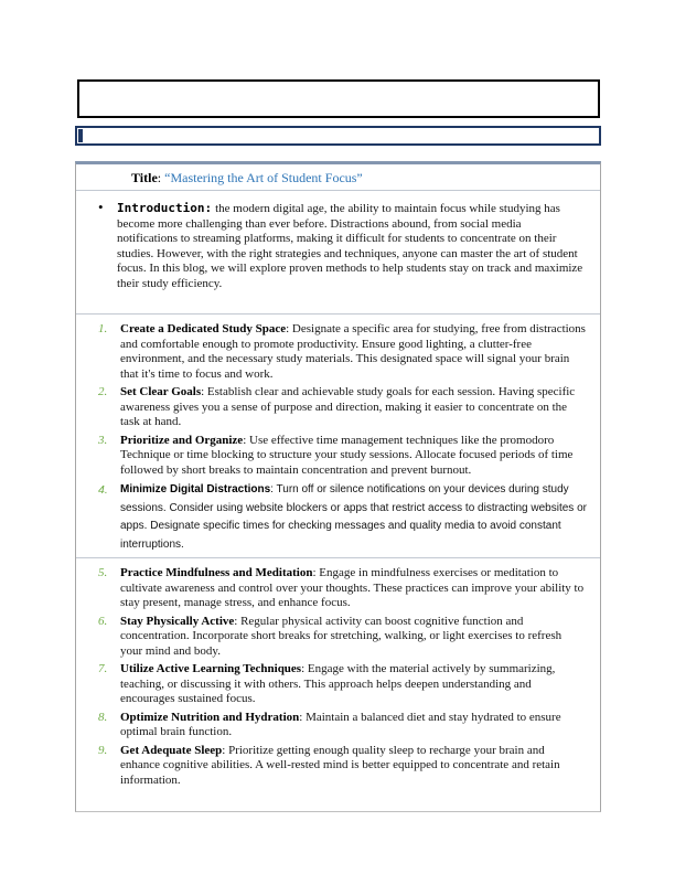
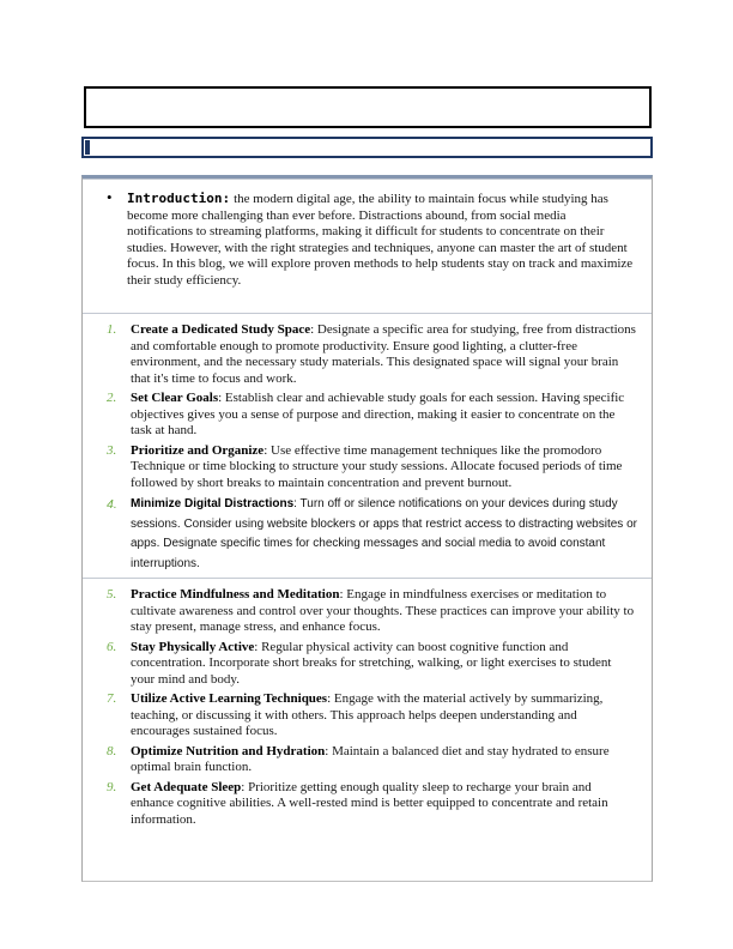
- Title: “Mastering the Art of Student Focus”
  •
  Introduction: the modern digital age, the ability to maintain focus while studying has become more challenging than ever before. Distractions abound, from social media notifications to streaming platforms, making it difficult for students to concentrate on their studies. However, with the right strategies and techniques, anyone can master the art of student focus. In this blog, we will explore proven methods to help students stay on track and maximize their study efficiency.
  1.
  Create a Dedicated Study Space: Designate a specific area for studying, free from distractions and comfortable enough to promote productivity. Ensure good lighting, a clutter-free environment, and the necessary study materials. This designated space will signal your brain that it's time to focus and work.
  2.
- Set Clear Goals: Establish clear and achievable study goals for each session. Having specific awareness gives you a sense of purpose and direction, making it easier to concentrate on the task at hand.
+ Set Clear Goals: Establish clear and achievable study goals for each session. Having specific objectives gives you a sense of purpose and direction, making it easier to concentrate on the task at hand.
  3.
  Prioritize and Organize: Use effective time management techniques like the promodoro Technique or time blocking to structure your study sessions. Allocate focused periods of time followed by short breaks to maintain concentration and prevent burnout.
  4.
- Minimize Digital Distractions: Turn off or silence notifications on your devices during study sessions. Consider using website blockers or apps that restrict access to distracting websites or apps. Designate specific times for checking messages and quality media to avoid constant interruptions.
+ Minimize Digital Distractions: Turn off or silence notifications on your devices during study sessions. Consider using website blockers or apps that restrict access to distracting websites or apps. Designate specific times for checking messages and social media to avoid constant interruptions.
  5.
  Practice Mindfulness and Meditation: Engage in mindfulness exercises or meditation to cultivate awareness and control over your thoughts. These practices can improve your ability to stay present, manage stress, and enhance focus.
  6.
- Stay Physically Active: Regular physical activity can boost cognitive function and concentration. Incorporate short breaks for stretching, walking, or light exercises to refresh your mind and body.
+ Stay Physically Active: Regular physical activity can boost cognitive function and concentration. Incorporate short breaks for stretching, walking, or light exercises to student your mind and body.
  7.
  Utilize Active Learning Techniques: Engage with the material actively by summarizing, teaching, or discussing it with others. This approach helps deepen understanding and encourages sustained focus.
  8.
  Optimize Nutrition and Hydration: Maintain a balanced diet and stay hydrated to ensure optimal brain function.
  9.
  Get Adequate Sleep: Prioritize getting enough quality sleep to recharge your brain and enhance cognitive abilities. A well-rested mind is better equipped to concentrate and retain information.
